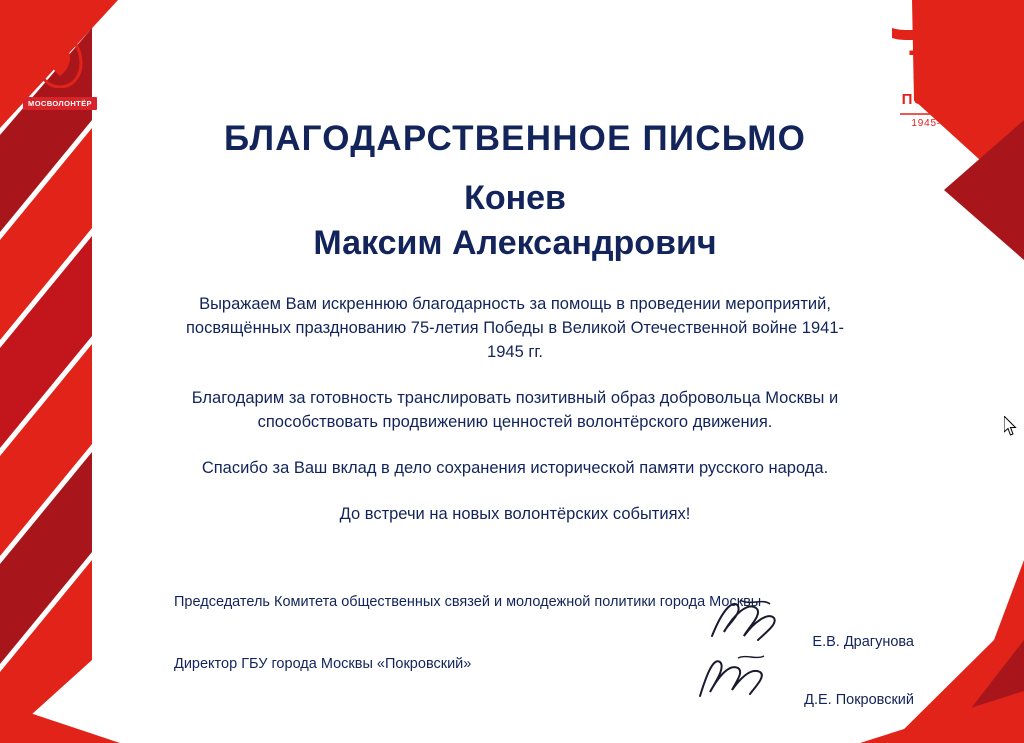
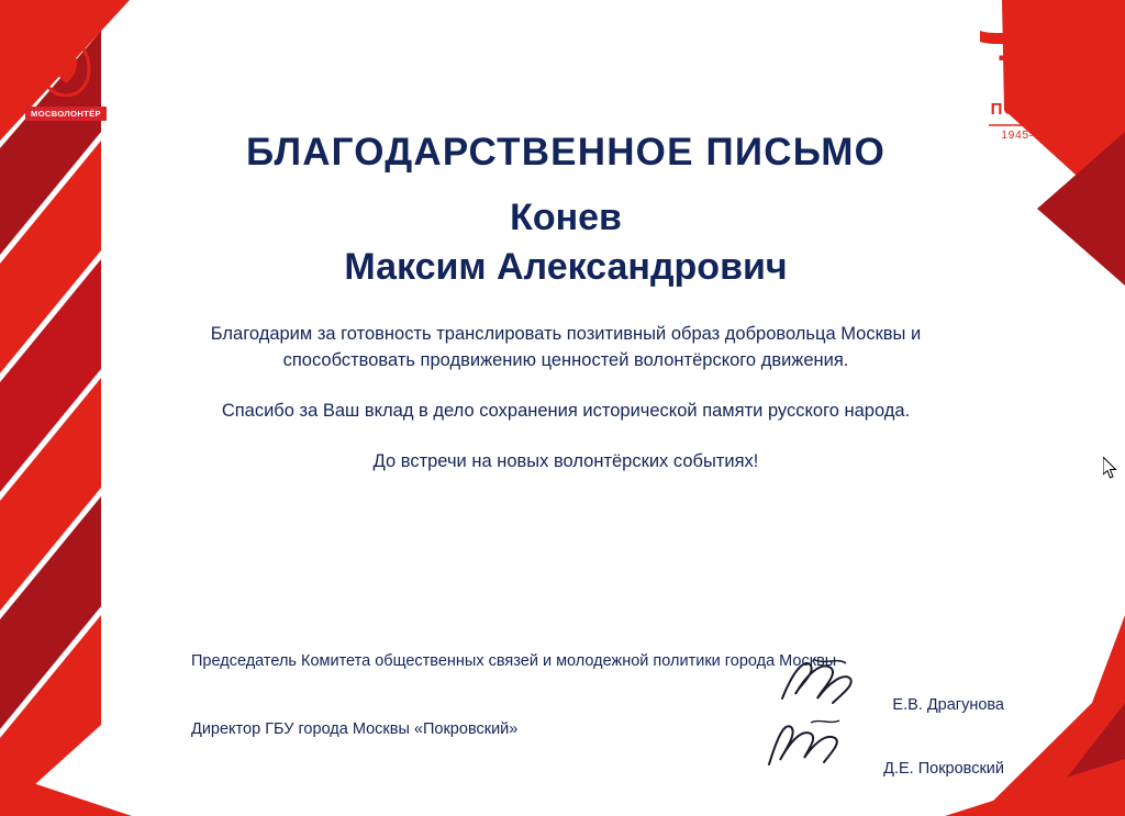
  МОСВОЛОНТЁР
  75
  ПОБЕДА!
  1945–2020
  БЛАГОДАРСТВЕННОЕ ПИСЬМО
  Конев
  Максим Александрович
- Выражаем Вам искреннюю благодарность за помощь в проведении мероприятий, посвящённых празднованию 75-летия Победы в Великой Отечественной войне 1941-1945 гг.
  Благодарим за готовность транслировать позитивный образ добровольца Москвы и способствовать продвижению ценностей волонтёрского движения.
  Спасибо за Ваш вклад в дело сохранения исторической памяти русского народа.
  До встречи на новых волонтёрских событиях!
  Председатель Комитета общественных связей и молодежной политики города Моск
  Е.В. Драгунова
  Директор ГБУ города Москвы «Покровский»
  Д.Е. Покровский
